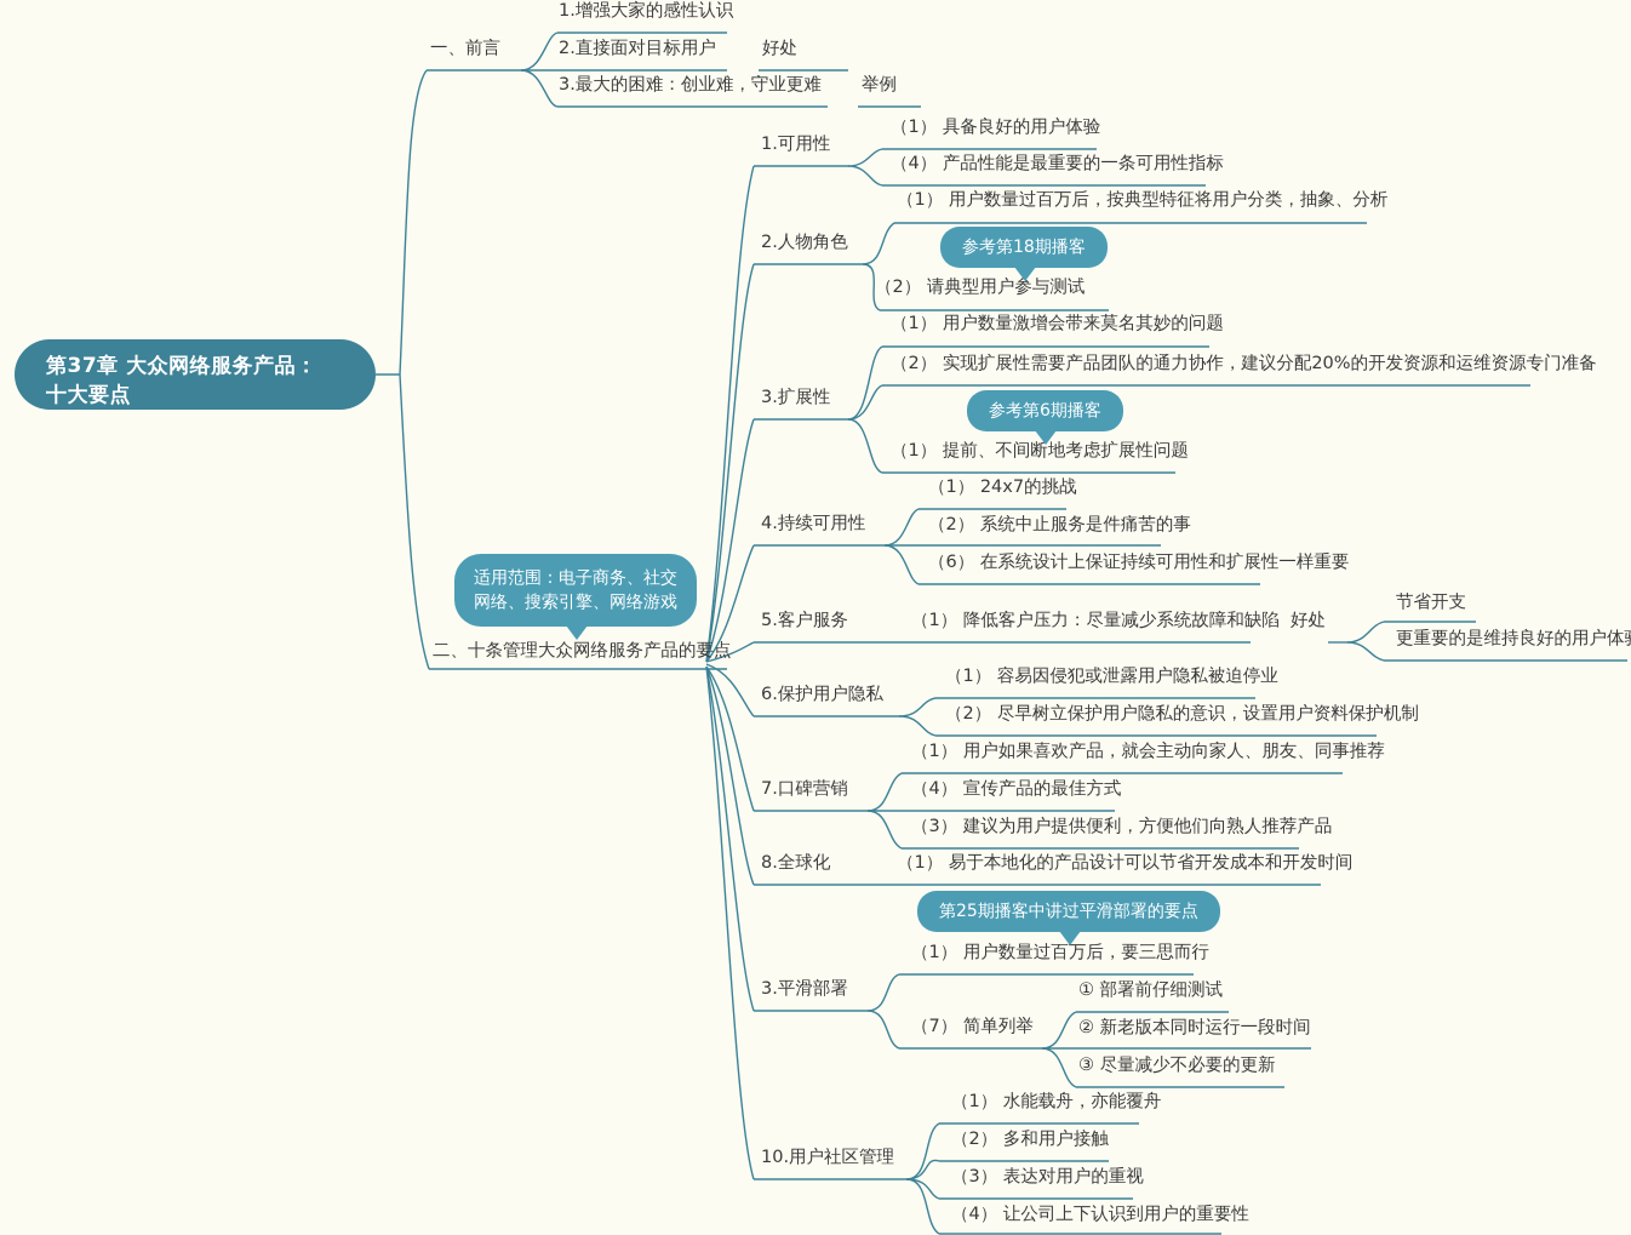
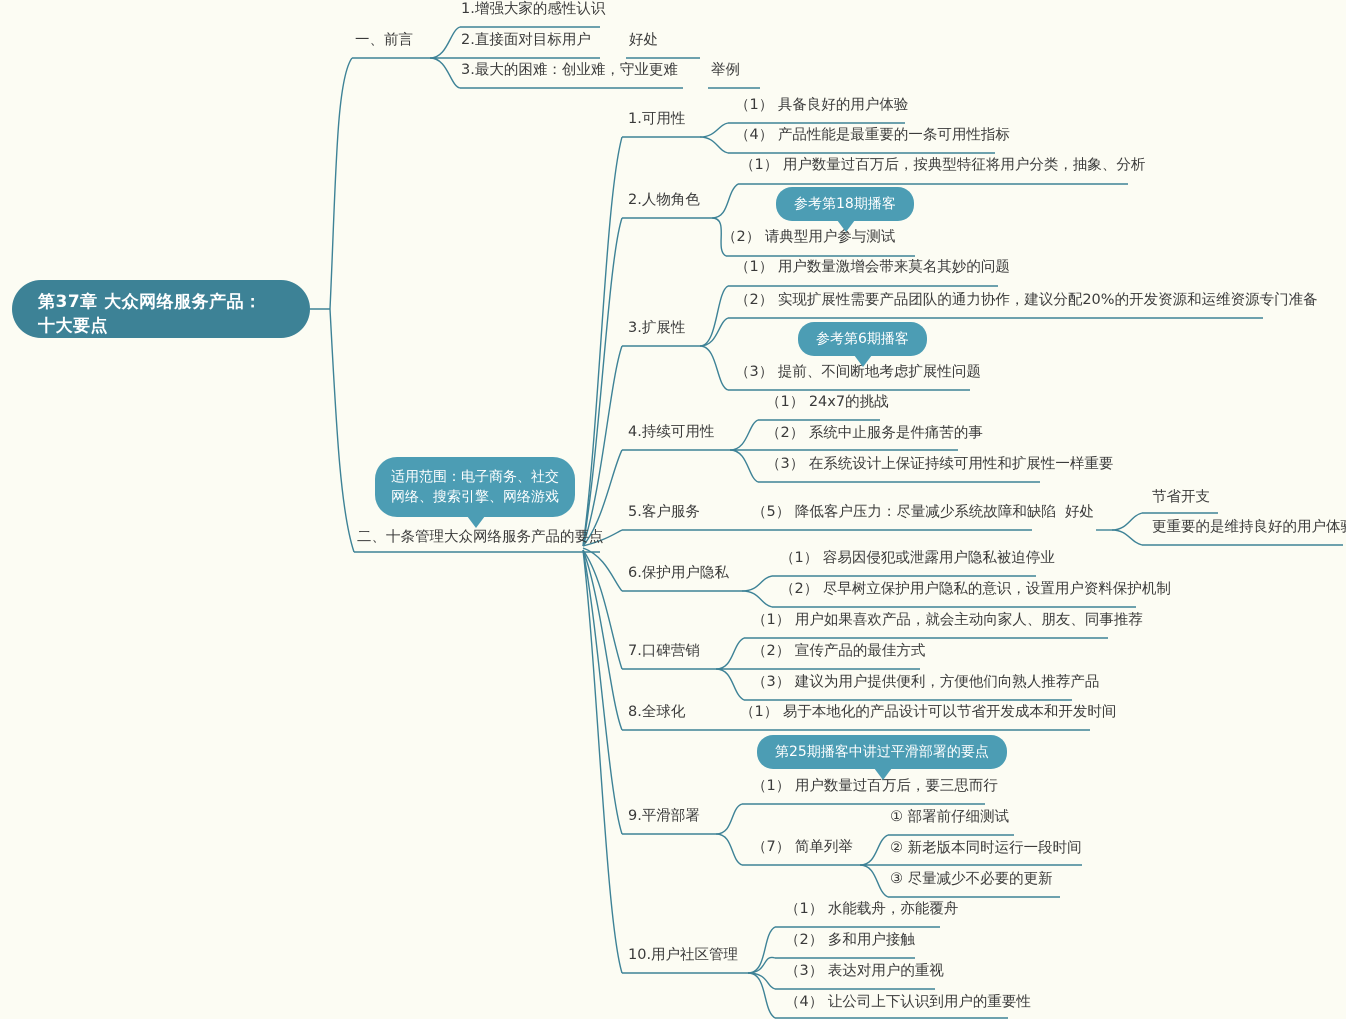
  第37章 大众网络服务产品：
  十大要点
  一、前言
  1.增强大家的感性认识
  2.直接面对目标用户
  好处
  3.最大的困难：创业难，守业更难
  举例
  二、十条管理大众网络服务产品的要点
  1.可用性
  （1） 具备良好的用户体验
  （4） 产品性能是最重要的一条可用性指标
  2.人物角色
  （1） 用户数量过百万后，按典型特征将用户分类，抽象、分析
  （2） 请典型用户参与测试
  3.扩展性
  （1） 用户数量激增会带来莫名其妙的问题
  （2） 实现扩展性需要产品团队的通力协作，建议分配20%的开发资源和运维资源专门准备
- （1） 提前、不间断地考虑扩展性问题
+ （3） 提前、不间断地考虑扩展性问题
  4.持续可用性
  （1） 24x7的挑战
  （2） 系统中止服务是件痛苦的事
- （6） 在系统设计上保证持续可用性和扩展性一样重要
+ （3） 在系统设计上保证持续可用性和扩展性一样重要
  5.客户服务
- （1） 降低客户压力：尽量减少系统故障和缺陷
+ （5） 降低客户压力：尽量减少系统故障和缺陷
  好处
  节省开支
  更重要的是维持良好的用户体
  6.保护用户隐私
  （1） 容易因侵犯或泄露用户隐私被迫停业
  （2） 尽早树立保护用户隐私的意识，设置用户资料保护机制
  7.口碑营销
  （1） 用户如果喜欢产品，就会主动向家人、朋友、同事推荐
- （4） 宣传产品的最佳方式
+ （2） 宣传产品的最佳方式
  （3） 建议为用户提供便利，方便他们向熟人推荐产品
  8.全球化
  （1） 易于本地化的产品设计可以节省开发成本和开发时间
- 3.平滑部署
+ 9.平滑部署
  （1） 用户数量过百万后，要三思而行
  （7） 简单列举
  ① 部署前仔细测试
  ② 新老版本同时运行一段时间
  ③ 尽量减少不必要的更新
  10.用户社区管理
  （1） 水能载舟，亦能覆舟
  （2） 多和用户接触
  （3） 表达对用户的重视
  （4） 让公司上下认识到用户的重要性
  适用范围：电子商务、社交网络、搜索引擎、网络游戏
  参考第18期播客
  参考第6期播客
  第25期播客中讲过平滑部署的要点
